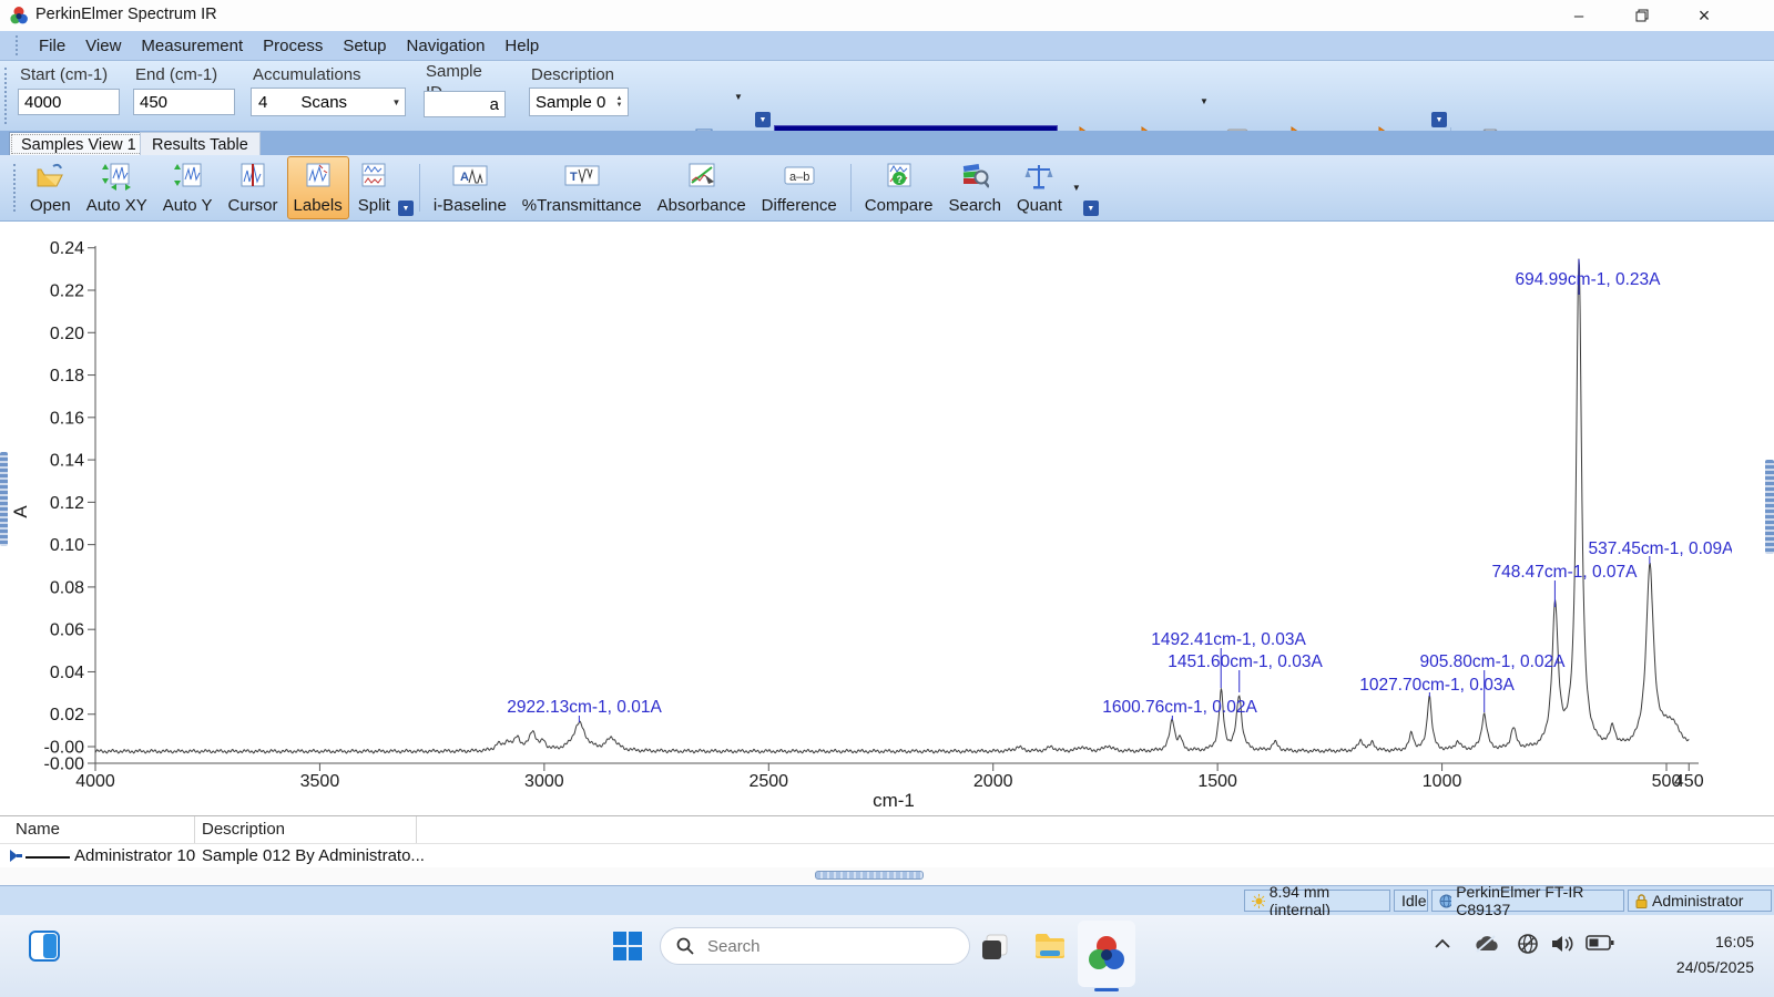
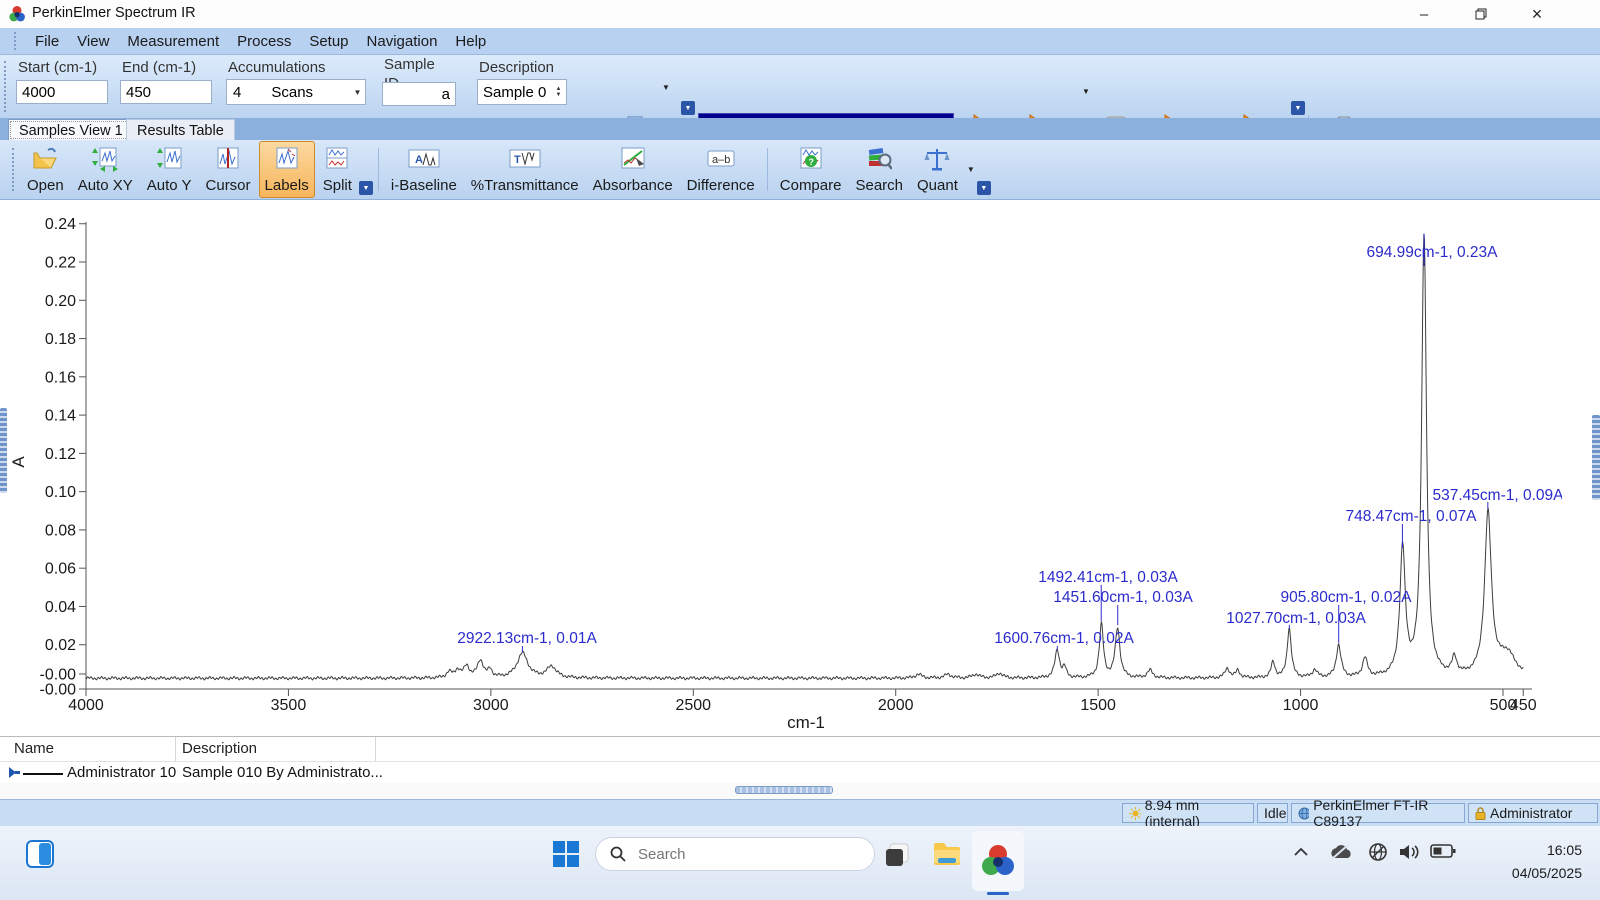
  PerkinElmer Spectrum IR
  –
  ×
  File
  View
  Measurement
  Process
  Setup
  Navigation
  Help
  Start (cm-1)
  4000
  End (cm-1)
  450
  Accumulations
  4
  Scans
  ▼
  Sample
  a
  Description
  Sample 0
  ▼
  ▼
  Samples View 1
  Results Table
  Open
  Auto XY
  Auto Y
  Cursor
  Labels
  Split
  A
  i-Baseline
  T
  %Transmittance
  Absorbance
  a–b
  Difference
  ?
  Compare
  Search
  Quant
  ▼
  0.24
  0.22
  0.20
  0.18
  0.16
  0.14
  0.12
  0.10
  0.08
  0.06
  0.04
  0.02
  -0.00
  -0.00
  4000
  3500
  3000
  2500
  2000
  1500
  1000
  500
  450
  cm-1
  2922.13cm-1, 0.01A
  1600.76cm-1, 0.02A
  1492.41cm-1, 0.03A
  1451.60cm-1, 0.03A
  1027.70cm-1, 0.03A
  905.80cm-1, 0.02A
  748.47cm-1, 0.07A
  694.99cm-1, 0.23A
  537.45cm-1, 0.09A
  Name
  Description
  Administrator 10
- Sample 012 By Administrato...
+ Sample 010 By Administrato...
  8.94 mm (internal)
  Idle
  PerkinElmer FT-IR C89137
  Administrator
  Search
  16:05
- 24/05/2025
+ 04/05/2025
